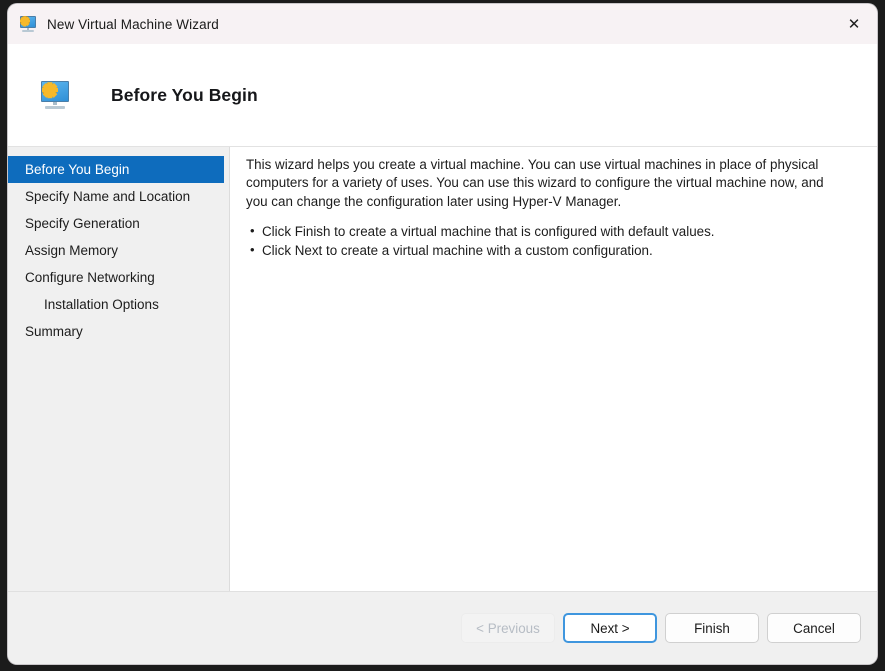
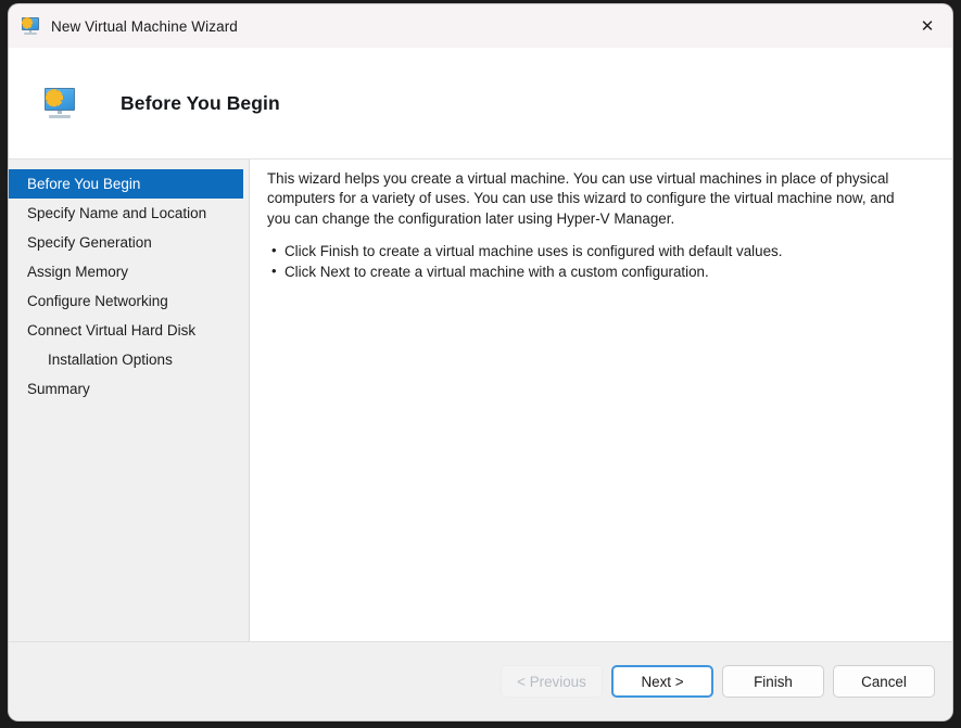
  New Virtual Machine Wizard
  ✕
  Before You Begin
  Before You Begin
  Specify Name and Location
  Specify Generation
  Assign Memory
  Configure Networking
+ Connect Virtual Hard Disk
  Installation Options
  Summary
  This wizard helps you create a virtual machine. You can use virtual machines in place of physical computers for a variety of uses. You can use this wizard to configure the virtual machine now, and you can change the configuration later using Hyper-V Manager.
- Click Finish to create a virtual machine that is configured with default values.
+ Click Finish to create a virtual machine uses is configured with default values.
  Click Next to create a virtual machine with a custom configuration.
  < Previous
  Next >
  Finish
  Cancel
